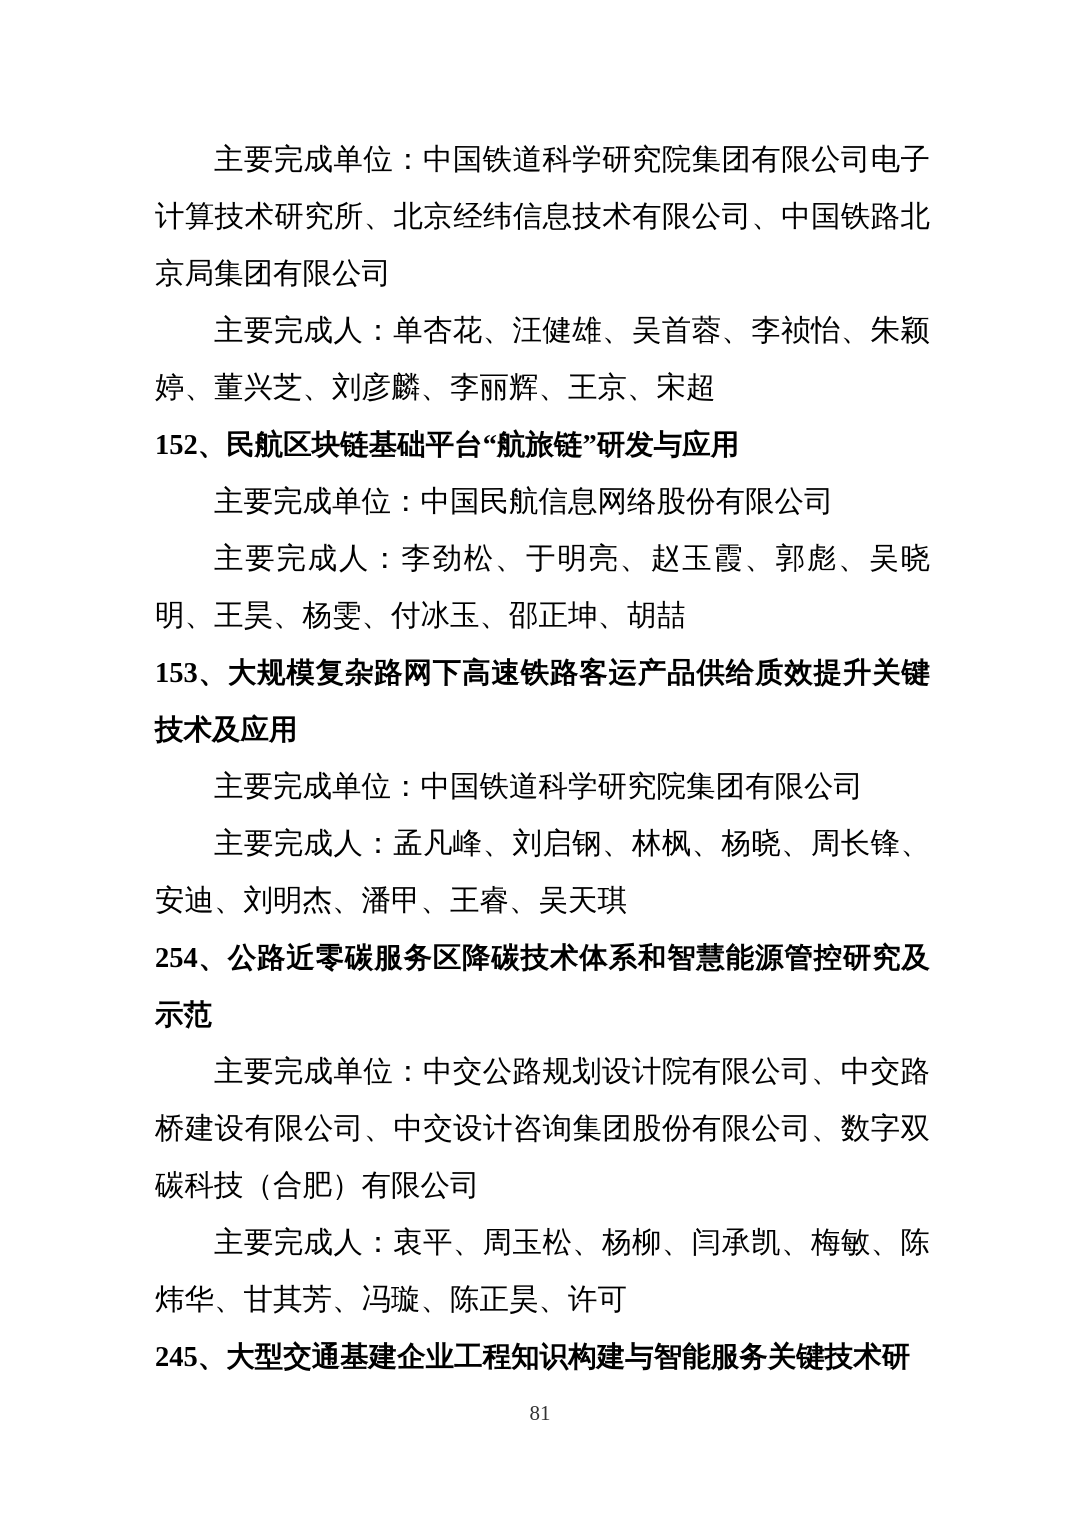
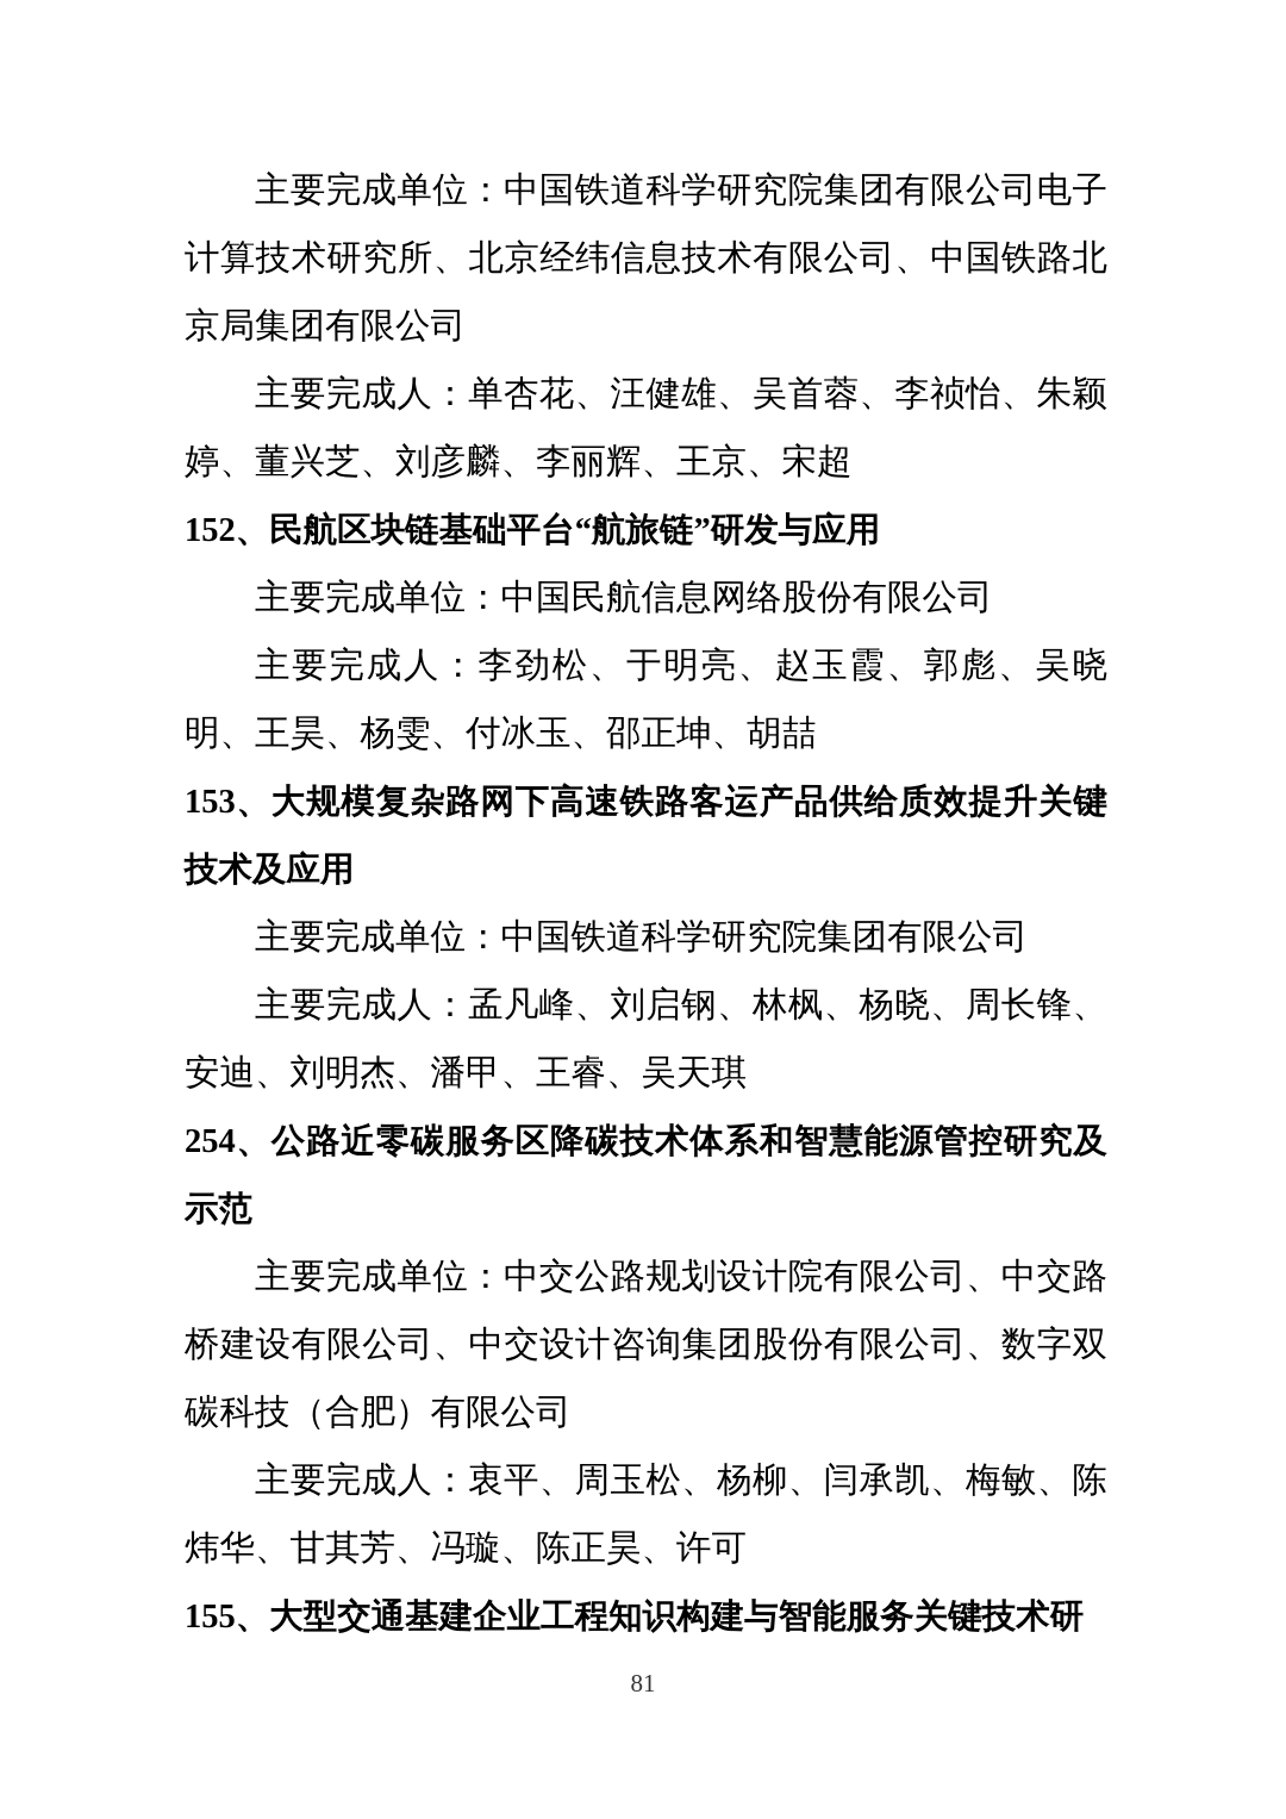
  主要完成单位：中国铁道科学研究院集团有限公司电子计算技术研究所、北京经纬信息技术有限公司、中国铁路北京局集团有限公司
  主要完成人：单杏花、汪健雄、吴首蓉、李祯怡、朱颖婷、董兴芝、刘彦麟、李丽辉、王京、宋超
  152、民航区块链基础平台“航旅链”研发与应用
  主要完成单位：中国民航信息网络股份有限公司
  主要完成人：李劲松、于明亮、赵玉霞、郭彪、吴晓明、王昊、杨雯、付冰玉、邵正坤、胡喆
  153、大规模复杂路网下高速铁路客运产品供给质效提升关键技术及应用
  主要完成单位：中国铁道科学研究院集团有限公司
  主要完成人：孟凡峰、刘启钢、林枫、杨晓、周长锋、安迪、刘明杰、潘甲、王睿、吴天琪
  254、公路近零碳服务区降碳技术体系和智慧能源管控研究及示范
  主要完成单位：中交公路规划设计院有限公司、中交路桥建设有限公司、中交设计咨询集团股份有限公司、数字双碳科技（合肥）有限公司
  主要完成人：衷平、周玉松、杨柳、闫承凯、梅敏、陈炜华、甘其芳、冯璇、陈正昊、许可
- 245、大型交通基建企业工程知识构建与智能服务关键技术研
+ 155、大型交通基建企业工程知识构建与智能服务关键技术研
  81
